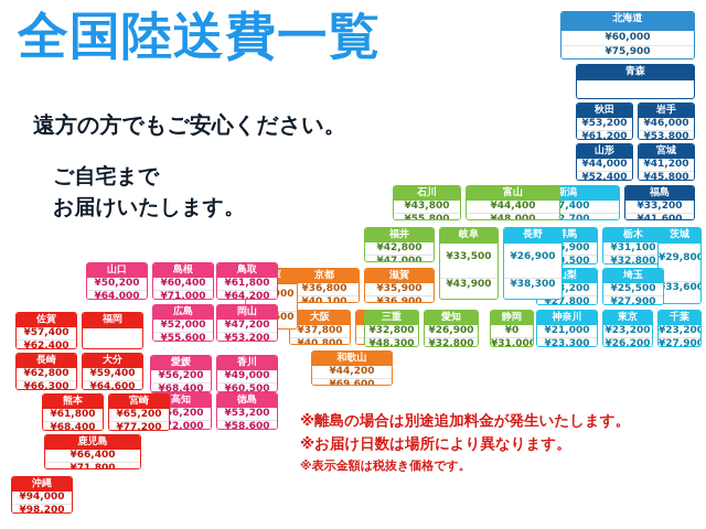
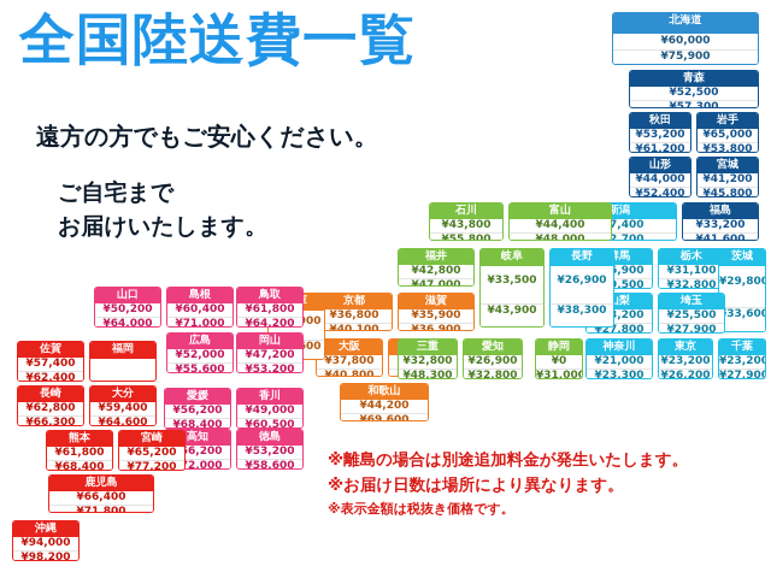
  全国陸送費一覧
  遠方の方でもご安心ください。
  ご自宅まで
  お届けいたします。
  北海道
  ¥60,000
  ¥75,900
  青森
+ ¥52,500
  秋田
  ¥53,200
  ¥61,200
  岩手
- ¥46,000
+ ¥65,000
  ¥53,800
  山形
  ¥44,000
  ¥52,400
  宮城
  ¥41,200
  ¥45,800
  新潟
  7,400
  福島
  ¥33,200
  群馬
  6,900
  9,500
  栃木
  ¥31,100
  ¥32,800
  茨城
  ¥29,800
  33,600
  山梨
  3,200
  ¥27,800
  埼玉
  ¥25,500
  ¥27,900
  神奈川
  ¥21,000
  ¥23,300
  東京
  ¥23,200
  ¥26,200
  千葉
  ¥23,200
  ¥27,900
  石川
  ¥43,800
  富山
  ¥44,400
  福井
  ¥42,800
  岐阜
  ¥33,500
  ¥43,900
  長野
  ¥26,900
  ¥38,300
  滋賀
  ¥35,900
  京都
  ¥36,800
  大阪
  ¥37,800
  和歌山
  ¥44,200
  三重
  ¥32,800
  ¥48,300
  愛知
  ¥26,900
  ¥32,800
  静岡
  ¥0
  ¥31,000
  山口
  ¥50,200
  ¥64,000
  島根
  ¥60,400
  ¥71,000
  鳥取
  ¥61,800
  ¥64,200
  広島
  ¥52,000
  ¥55,600
  岡山
  ¥47,200
  ¥53,200
  愛媛
  ¥56,200
  ¥68,400
  香川
  ¥49,000
  ¥60,500
  高知
  6,200
  2,000
  徳島
  ¥53,200
  ¥58,600
  佐賀
  ¥57,400
  ¥62,400
  福岡
  長崎
  ¥62,800
  ¥66,300
  大分
  ¥59,400
  ¥64,600
  熊本
  ¥61,800
  ¥68,400
  宮崎
  ¥65,200
  ¥77,200
  鹿児島
  ¥66,400
  沖縄
  ¥94,000
  ¥98,200
  ※離島の場合は別途追加料金が発生いたします。
  ※お届け日数は場所により異なります。
  ※表示金額は税抜き価格です。
